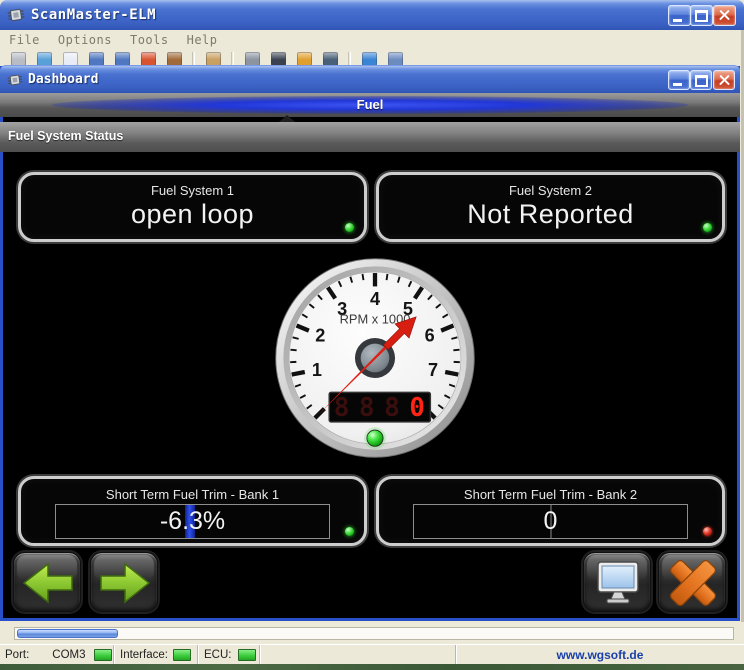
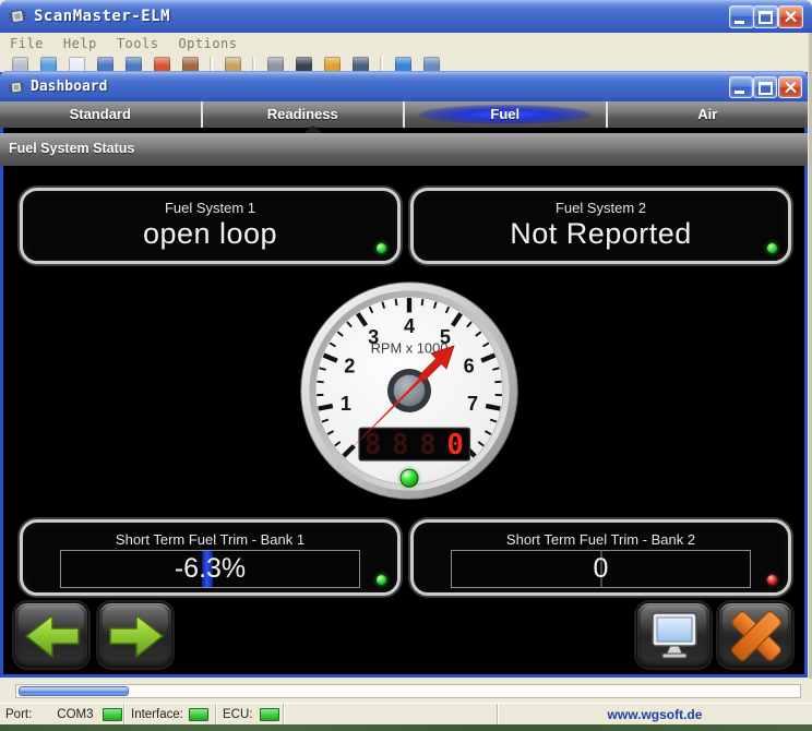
  ScanMaster-ELM
  File
- Options
+ Help
  Tools
- Help
+ Options
  Dashboard
+ Standard
+ Readiness
  Fuel
+ Air
  Fuel System Status
  Fuel System 1
  open loop
  Fuel System 2
  Not Reported
  1
  2
  3
  4
  5
  6
  7
  RPM x 1000
  8
  8
  8
  0
  Short Term Fuel Trim - Bank 1
  -6.3%
  Short Term Fuel Trim - Bank 2
  0
  Port:
  COM3
  Interface:
  ECU:
  www.wgsoft.de
